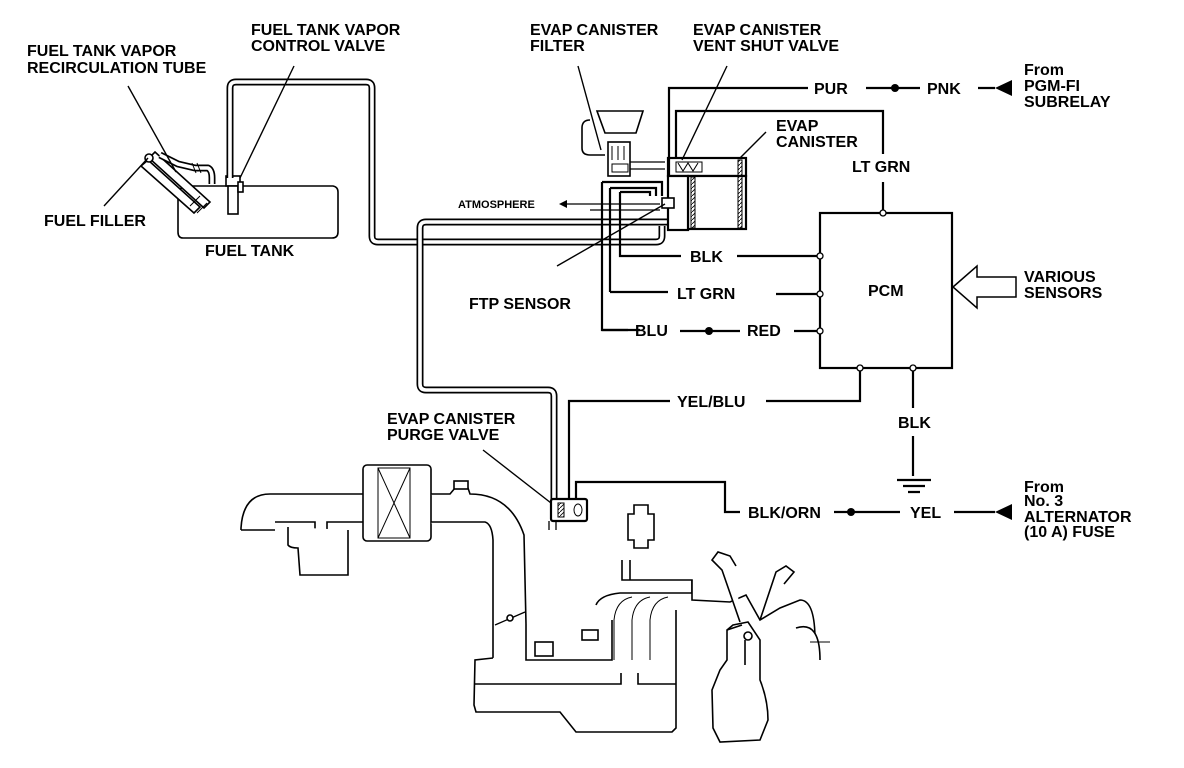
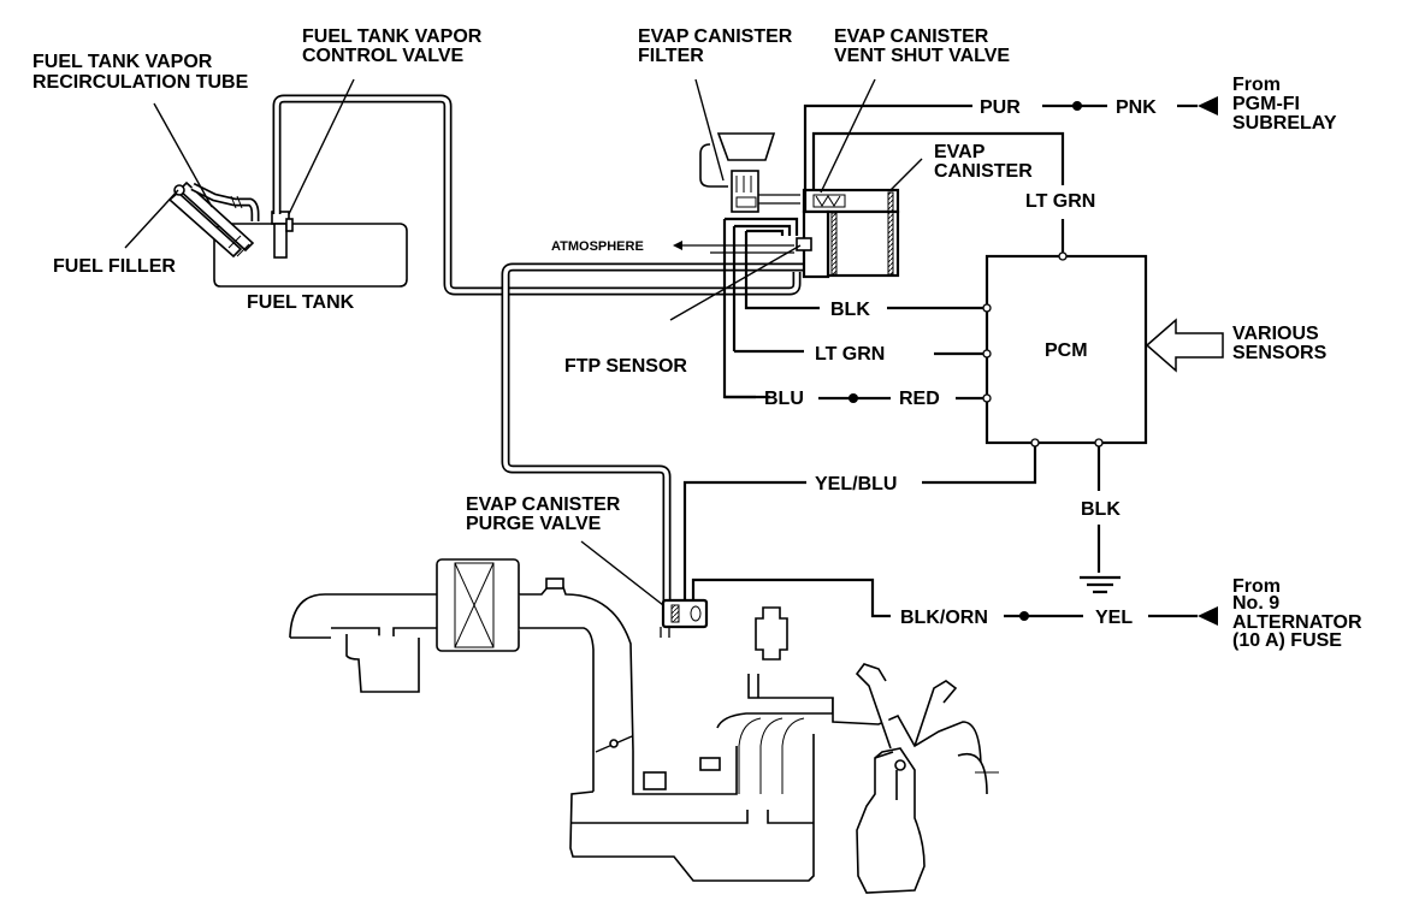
  FUEL TANK VAPOR
  RECIRCULATION TUBE
  FUEL TANK VAPOR
  CONTROL VALVE
  FUEL FILLER
  FUEL TANK
  EVAP CANISTER
  FILTER
  EVAP CANISTER
  VENT SHUT VALVE
  EVAP
  CANISTER
  ATMOSPHERE
  FTP SENSOR
  PCM
  VARIOUS
  SENSORS
  EVAP CANISTER
  PURGE VALVE
  From
  PGM-FI
  SUBRELAY
  From
- No. 3
+ No. 9
  ALTERNATOR
  (10 A) FUSE
  PUR
  PNK
  LT GRN
  BLK
  LT GRN
  BLU
  RED
  YEL/BLU
  BLK
  BLK/ORN
  YEL
